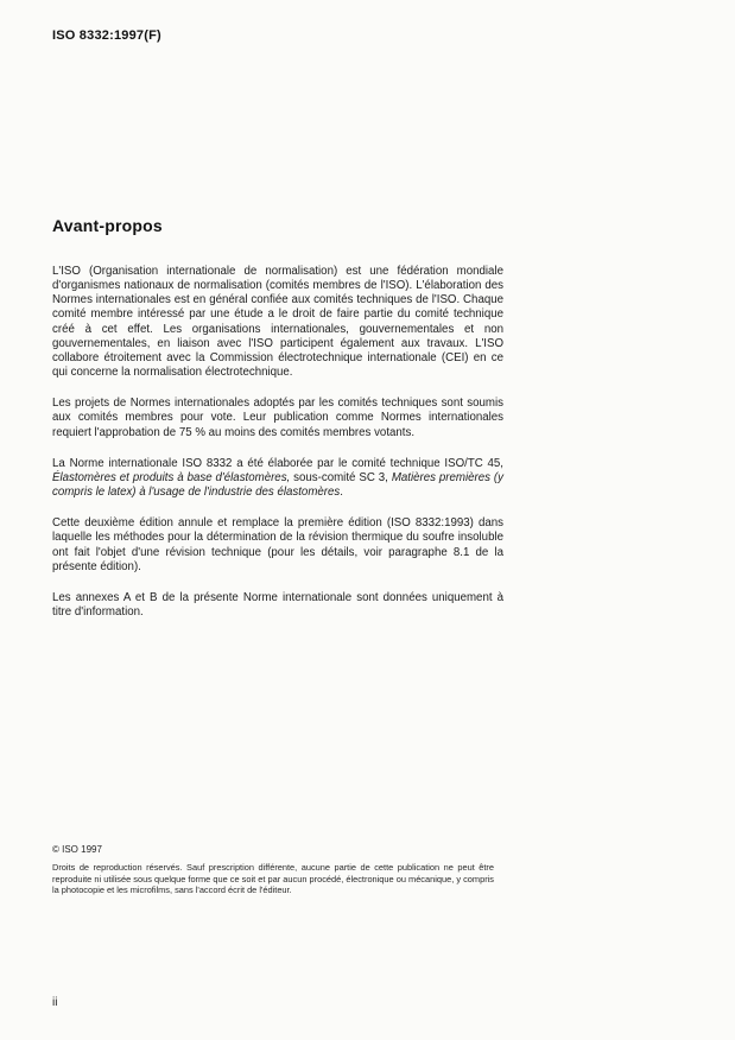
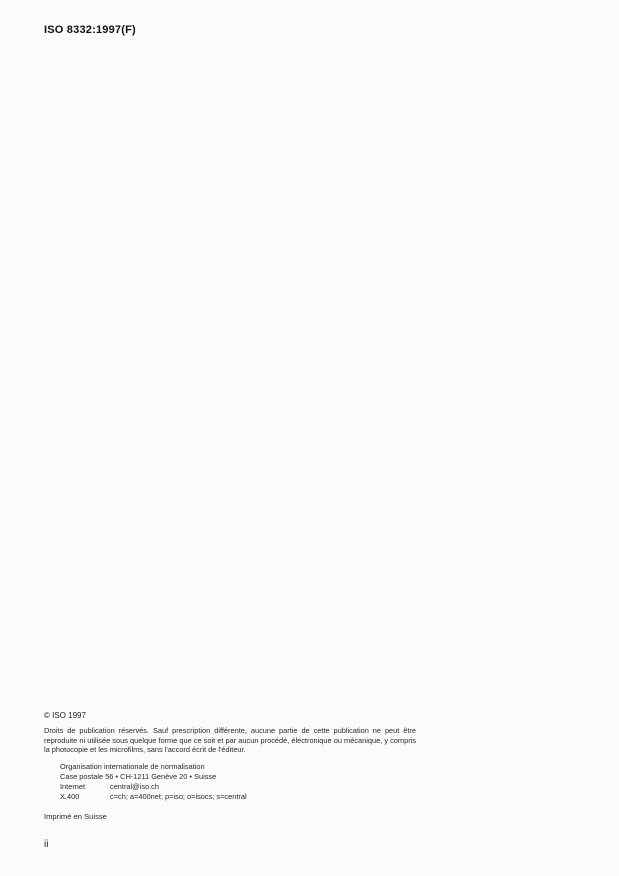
  ISO 8332:1997(F)
- Avant-propos
- L'ISO (Organisation internationale de normalisation) est une fédération mondiale d'organismes nationaux de normalisation (comités membres de l'ISO). L'élaboration des Normes internationales est en général confiée aux comités techniques de l'ISO. Chaque comité membre intéressé par une étude a le droit de faire partie du comité technique créé à cet effet. Les organisations internationales, gouvernementales et non gouvernementales, en liaison avec l'ISO participent également aux travaux. L'ISO collabore étroitement avec la Commission électrotechnique internationale (CEI) en ce qui concerne la normalisation électrotechnique.
- Les projets de Normes internationales adoptés par les comités techniques sont soumis aux comités membres pour vote. Leur publication comme Normes internationales requiert l'approbation de 75 % au moins des comités membres votants.
- La Norme internationale ISO 8332 a été élaborée par le comité technique ISO/TC 45, Élastomères et produits à base d'élastomères, sous-comité SC 3, Matières premières (y compris le latex) à l'usage de l'industrie des élastomères.
- Cette deuxième édition annule et remplace la première édition (ISO 8332:1993) dans laquelle les méthodes pour la détermination de la révision thermique du soufre insoluble ont fait l'objet d'une révision technique (pour les détails, voir paragraphe 8.1 de la présente édition).
- Les annexes A et B de la présente Norme internationale sont données uniquement à titre d'information.
  © ISO 1997
- Droits de reproduction réservés. Sauf prescription différente, aucune partie de cette publication ne peut être reproduite ni utilisée sous quelque forme que ce soit et par aucun procédé, électronique ou mécanique, y compris la photocopie et les microfilms, sans l'accord écrit de l'éditeur.
+ Droits de publication réservés. Sauf prescription différente, aucune partie de cette publication ne peut être reproduite ni utilisée sous quelque forme que ce soit et par aucun procédé, électronique ou mécanique, y compris la photocopie et les microfilms, sans l'accord écrit de l'éditeur.
+ Organisation internationale de normalisation
+ Case postale 56 • CH-1211 Genève 20 • Suisse
+ Internet central@iso.ch
+ X.400 c=ch; a=400net; p=iso; o=isocs; s=central
+ Imprimé en Suisse
  ii
